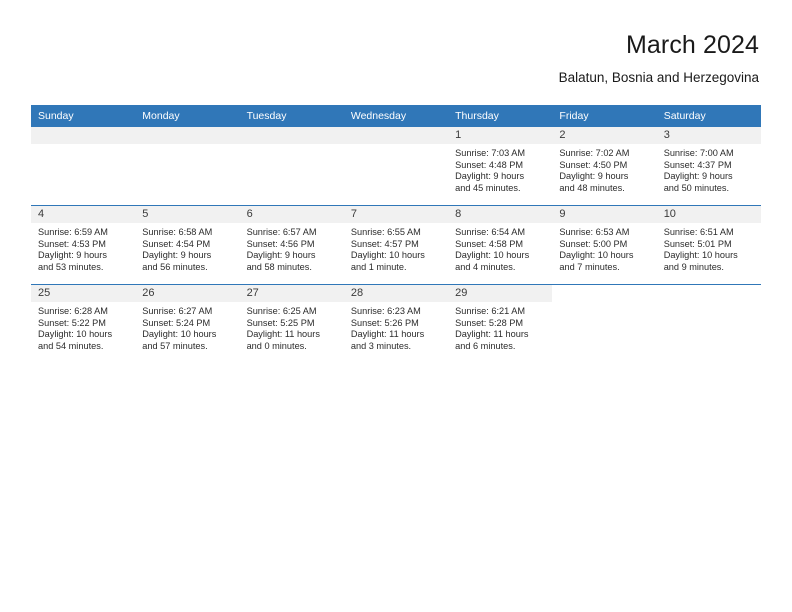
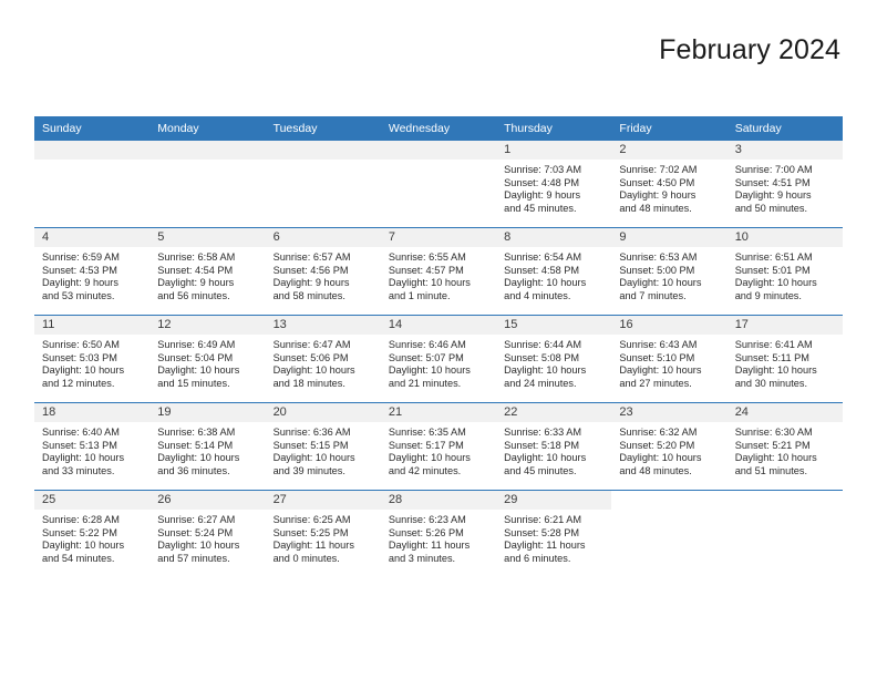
- March 2024
+ February 2024
- Balatun, Bosnia and Herzegovina
  Sunday	Monday	Tuesday	Wednesday	Thursday	Friday	Saturday
- 				1Sunrise: 7:03 AMSunset: 4:48 PMDaylight: 9 hoursand 45 minutes.	2Sunrise: 7:02 AMSunset: 4:50 PMDaylight: 9 hoursand 48 minutes.	3Sunrise: 7:00 AMSunset: 4:37 PMDaylight: 9 hoursand 50 minutes.
+ 				1Sunrise: 7:03 AMSunset: 4:48 PMDaylight: 9 hoursand 45 minutes.	2Sunrise: 7:02 AMSunset: 4:50 PMDaylight: 9 hoursand 48 minutes.	3Sunrise: 7:00 AMSunset: 4:51 PMDaylight: 9 hoursand 50 minutes.
  4Sunrise: 6:59 AMSunset: 4:53 PMDaylight: 9 hoursand 53 minutes.	5Sunrise: 6:58 AMSunset: 4:54 PMDaylight: 9 hoursand 56 minutes.	6Sunrise: 6:57 AMSunset: 4:56 PMDaylight: 9 hoursand 58 minutes.	7Sunrise: 6:55 AMSunset: 4:57 PMDaylight: 10 hoursand 1 minute.	8Sunrise: 6:54 AMSunset: 4:58 PMDaylight: 10 hoursand 4 minutes.	9Sunrise: 6:53 AMSunset: 5:00 PMDaylight: 10 hoursand 7 minutes.	10Sunrise: 6:51 AMSunset: 5:01 PMDaylight: 10 hoursand 9 minutes.
+ 11Sunrise: 6:50 AMSunset: 5:03 PMDaylight: 10 hoursand 12 minutes.	12Sunrise: 6:49 AMSunset: 5:04 PMDaylight: 10 hoursand 15 minutes.	13Sunrise: 6:47 AMSunset: 5:06 PMDaylight: 10 hoursand 18 minutes.	14Sunrise: 6:46 AMSunset: 5:07 PMDaylight: 10 hoursand 21 minutes.	15Sunrise: 6:44 AMSunset: 5:08 PMDaylight: 10 hoursand 24 minutes.	16Sunrise: 6:43 AMSunset: 5:10 PMDaylight: 10 hoursand 27 minutes.	17Sunrise: 6:41 AMSunset: 5:11 PMDaylight: 10 hoursand 30 minutes.
+ 18Sunrise: 6:40 AMSunset: 5:13 PMDaylight: 10 hoursand 33 minutes.	19Sunrise: 6:38 AMSunset: 5:14 PMDaylight: 10 hoursand 36 minutes.	20Sunrise: 6:36 AMSunset: 5:15 PMDaylight: 10 hoursand 39 minutes.	21Sunrise: 6:35 AMSunset: 5:17 PMDaylight: 10 hoursand 42 minutes.	22Sunrise: 6:33 AMSunset: 5:18 PMDaylight: 10 hoursand 45 minutes.	23Sunrise: 6:32 AMSunset: 5:20 PMDaylight: 10 hoursand 48 minutes.	24Sunrise: 6:30 AMSunset: 5:21 PMDaylight: 10 hoursand 51 minutes.
  25Sunrise: 6:28 AMSunset: 5:22 PMDaylight: 10 hoursand 54 minutes.	26Sunrise: 6:27 AMSunset: 5:24 PMDaylight: 10 hoursand 57 minutes.	27Sunrise: 6:25 AMSunset: 5:25 PMDaylight: 11 hoursand 0 minutes.	28Sunrise: 6:23 AMSunset: 5:26 PMDaylight: 11 hoursand 3 minutes.	29Sunrise: 6:21 AMSunset: 5:28 PMDaylight: 11 hoursand 6 minutes.
